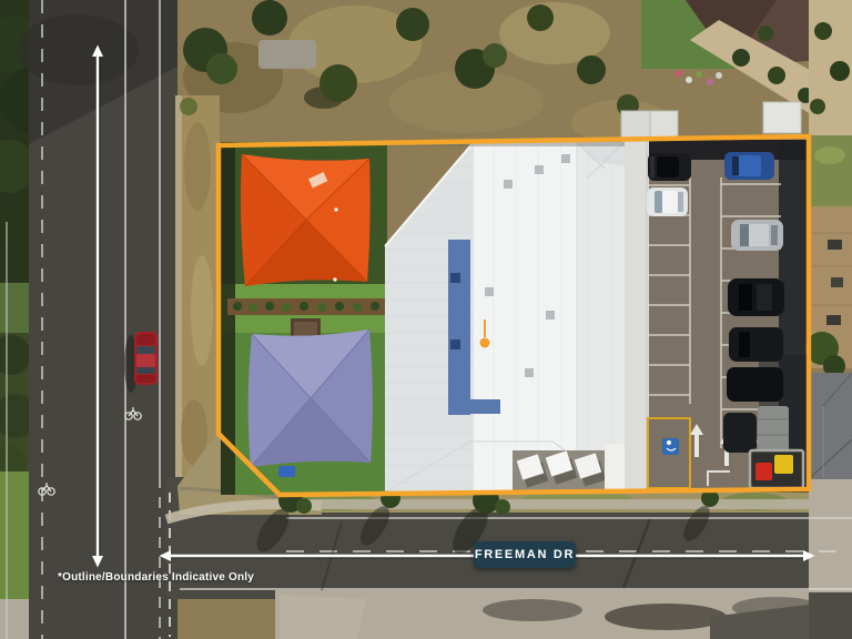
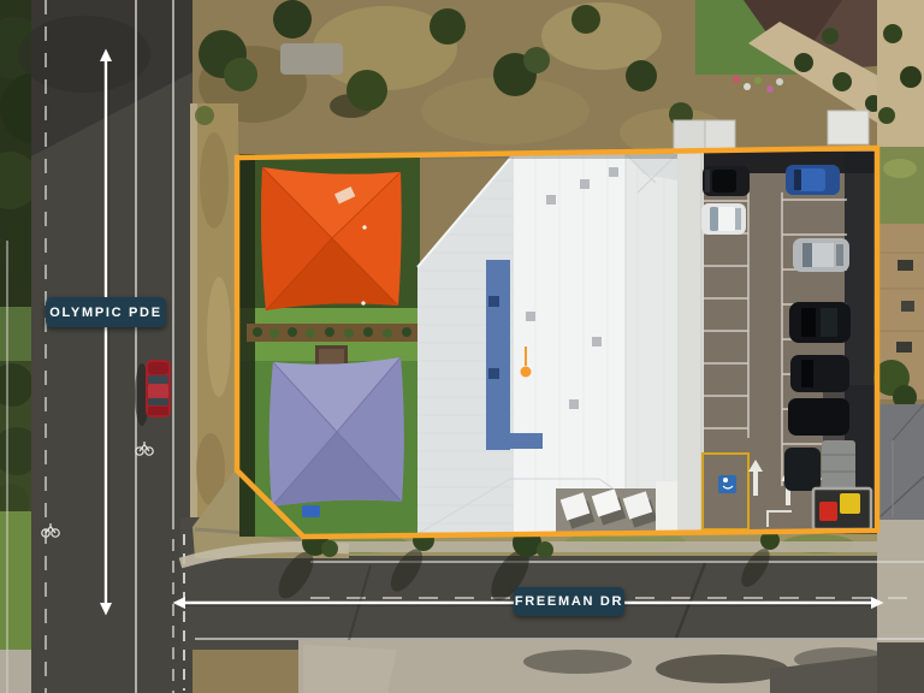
+ OLYMPIC PDE
  FREEMAN DR
- *Outline/Boundaries Indicative Only
